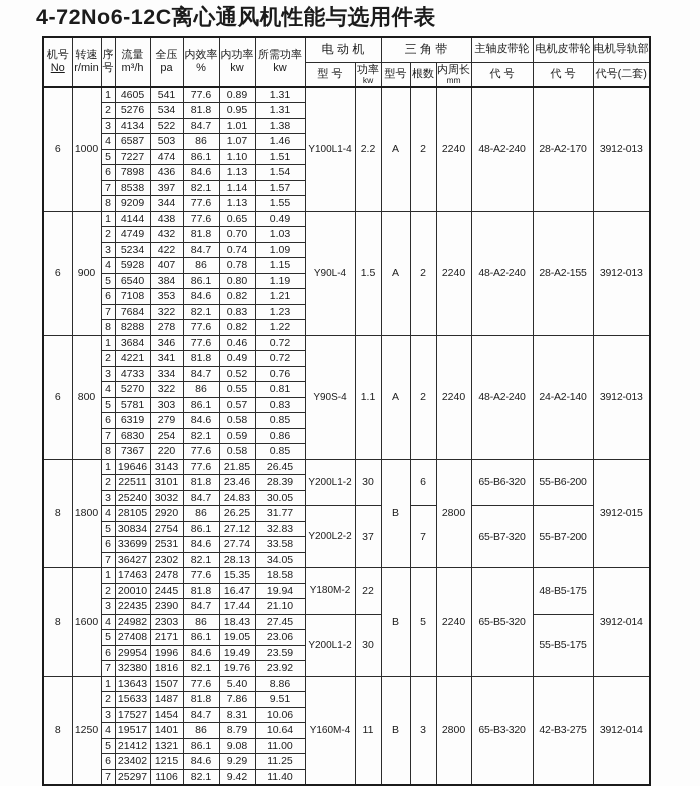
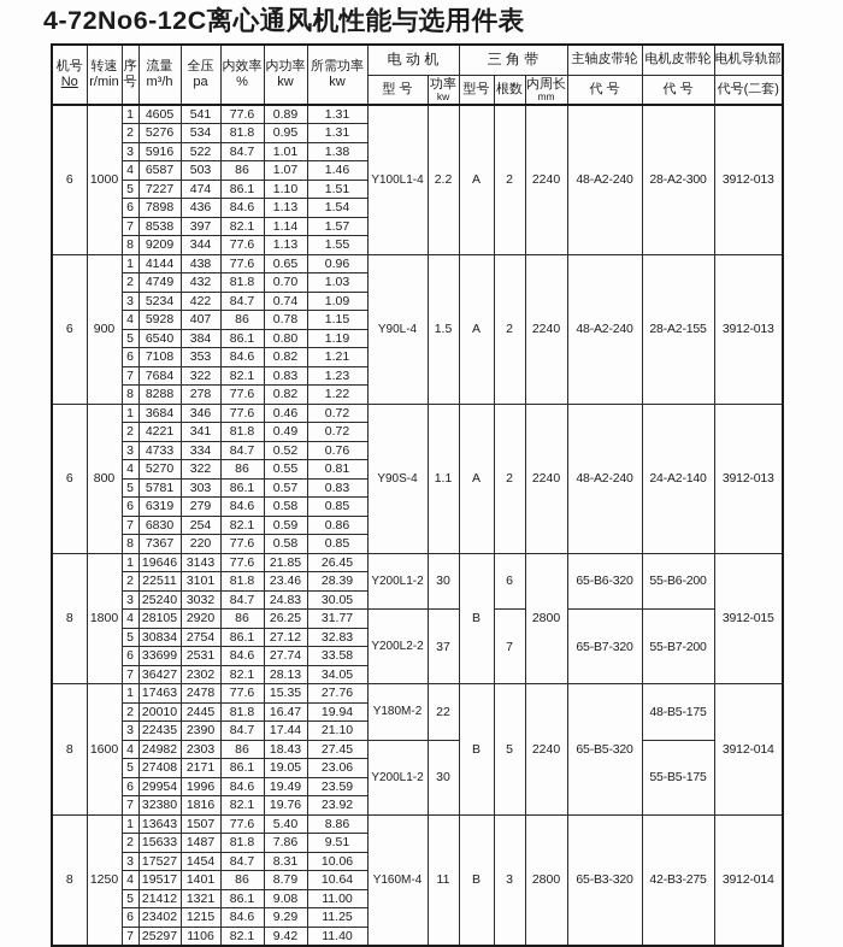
  4-72No6-12C离心通风机性能与选用件表
  机号 No	转速 r/min	序 号	流量 m³/h	全压 pa	内效率 %	内功率 kw	所需功率 kw	电 动 机	三 角 带	主轴皮带轮	电机皮带轮	电机导轨部
  型 号	功率 kw	型号	根数	内周长 mm	代 号	代 号	代号(二套)
- 6	1000	1	4605	541	77.6	0.89	1.31	Y100L1-4	2.2	A	2	2240	48-A2-240	28-A2-170	3912-013
+ 6	1000	1	4605	541	77.6	0.89	1.31	Y100L1-4	2.2	A	2	2240	48-A2-240	28-A2-300	3912-013
  2	5276	534	81.8	0.95	1.31
- 3	4134	522	84.7	1.01	1.38
+ 3	5916	522	84.7	1.01	1.38
  4	6587	503	86	1.07	1.46
  5	7227	474	86.1	1.10	1.51
  6	7898	436	84.6	1.13	1.54
  7	8538	397	82.1	1.14	1.57
  8	9209	344	77.6	1.13	1.55
- 6	900	1	4144	438	77.6	0.65	0.49	Y90L-4	1.5	A	2	2240	48-A2-240	28-A2-155	3912-013
+ 6	900	1	4144	438	77.6	0.65	0.96	Y90L-4	1.5	A	2	2240	48-A2-240	28-A2-155	3912-013
  2	4749	432	81.8	0.70	1.03
  3	5234	422	84.7	0.74	1.09
  4	5928	407	86	0.78	1.15
  5	6540	384	86.1	0.80	1.19
  6	7108	353	84.6	0.82	1.21
  7	7684	322	82.1	0.83	1.23
  8	8288	278	77.6	0.82	1.22
  6	800	1	3684	346	77.6	0.46	0.72	Y90S-4	1.1	A	2	2240	48-A2-240	24-A2-140	3912-013
  2	4221	341	81.8	0.49	0.72
  3	4733	334	84.7	0.52	0.76
  4	5270	322	86	0.55	0.81
  5	5781	303	86.1	0.57	0.83
  6	6319	279	84.6	0.58	0.85
  7	6830	254	82.1	0.59	0.86
  8	7367	220	77.6	0.58	0.85
  8	1800	1	19646	3143	77.6	21.85	26.45	Y200L1-2	30	B	6	2800	65-B6-320	55-B6-200	3912-015
  2	22511	3101	81.8	23.46	28.39
  3	25240	3032	84.7	24.83	30.05
  4	28105	2920	86	26.25	31.77	Y200L2-2	37	7	65-B7-320	55-B7-200
  5	30834	2754	86.1	27.12	32.83
  6	33699	2531	84.6	27.74	33.58
  7	36427	2302	82.1	28.13	34.05
- 8	1600	1	17463	2478	77.6	15.35	18.58	Y180M-2	22	B	5	2240	65-B5-320	48-B5-175	3912-014
+ 8	1600	1	17463	2478	77.6	15.35	27.76	Y180M-2	22	B	5	2240	65-B5-320	48-B5-175	3912-014
  2	20010	2445	81.8	16.47	19.94
  3	22435	2390	84.7	17.44	21.10
  4	24982	2303	86	18.43	27.45	Y200L1-2	30	55-B5-175
  5	27408	2171	86.1	19.05	23.06
  6	29954	1996	84.6	19.49	23.59
  7	32380	1816	82.1	19.76	23.92
  8	1250	1	13643	1507	77.6	5.40	8.86	Y160M-4	11	B	3	2800	65-B3-320	42-B3-275	3912-014
  2	15633	1487	81.8	7.86	9.51
  3	17527	1454	84.7	8.31	10.06
  4	19517	1401	86	8.79	10.64
  5	21412	1321	86.1	9.08	11.00
  6	23402	1215	84.6	9.29	11.25
  7	25297	1106	82.1	9.42	11.40
